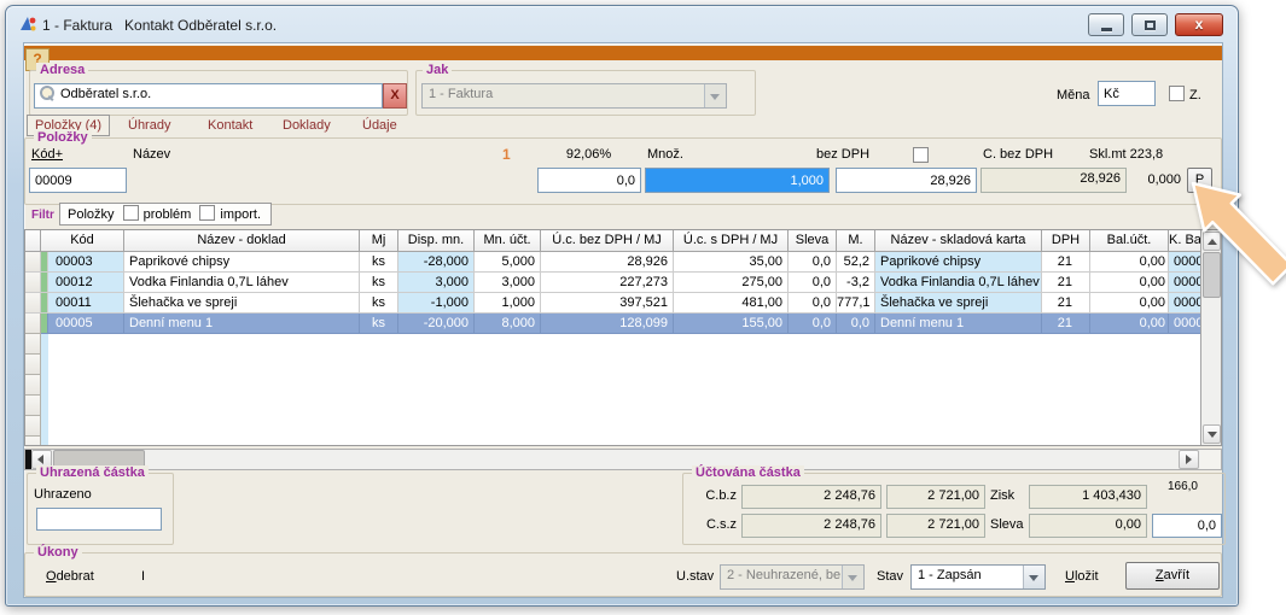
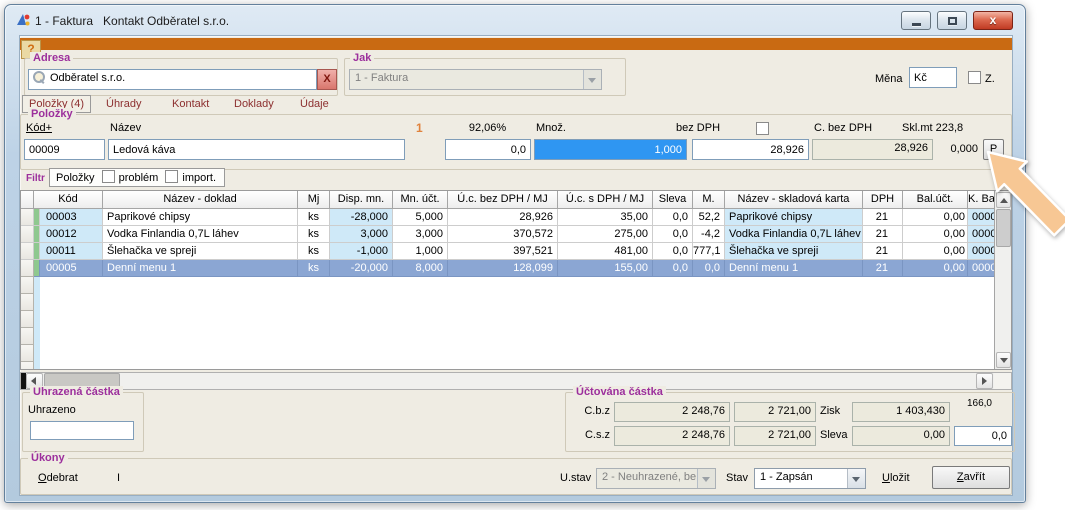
  1 - Faktura Kontakt Odběratel s.r.o.
  x
  ?
  Adresa
  Odběratel s.r.o.
  X
  Jak
  1 - Faktura
  Měna
  Kč
  Z.
  Položky (4)
  Úhrady
  Kontakt
  Doklady
  Údaje
  Položky
  Kód+
  Název
  1
  92,06%
  Množ.
  bez DPH
  C. bez DPH
  Skl.mt 223,8
  00009
+ Ledová káva
  0,0
  1,000
  28,926
  28,926
  0,000
  P
  Filtr
  Položky problém import.
  Kód
  Název - doklad
  Mj
  Disp. mn.
  Mn. účt.
  Ú.c. bez DPH / MJ
  Ú.c. s DPH / MJ
  Sleva
  M.
  Název - skladová karta
  DPH
  Bal.účt.
  K. Ba
  00003
  Paprikové chipsy
  ks
  -28,000
  5,000
  28,926
  35,00
  0,0
  52,2
  Paprikové chipsy
  21
  0,00
  000
  00012
  Vodka Finlandia 0,7L láhev
  ks
  3,000
  3,000
- 227,273
+ 370,572
  275,00
  0,0
- -3,2
+ -4,2
  Vodka Finlandia 0,7L láhev
  21
  0,00
  000
  00011
  Šlehačka ve spreji
  ks
  -1,000
  1,000
  397,521
  481,00
  0,0
  777,1
  Šlehačka ve spreji
  21
  0,00
  000
  00005
  Denní menu 1
  ks
  -20,000
  8,000
  128,099
  155,00
  0,0
  0,0
  Denní menu 1
  21
  0,00
  000
  Uhrazená částka
  Uhrazeno
  Účtována částka
  C.b.z
  2 248,76
  2 721,00
  Zisk
  1 403,430
  166,0
  C.s.z
  2 248,76
  2 721,00
  Sleva
  0,00
  0,0
  Úkony
  Odebrat
  I
  U.stav
  2 - Neuhrazené, be
  Stav
  1 - Zapsán
  Uložit
  Zavřít
